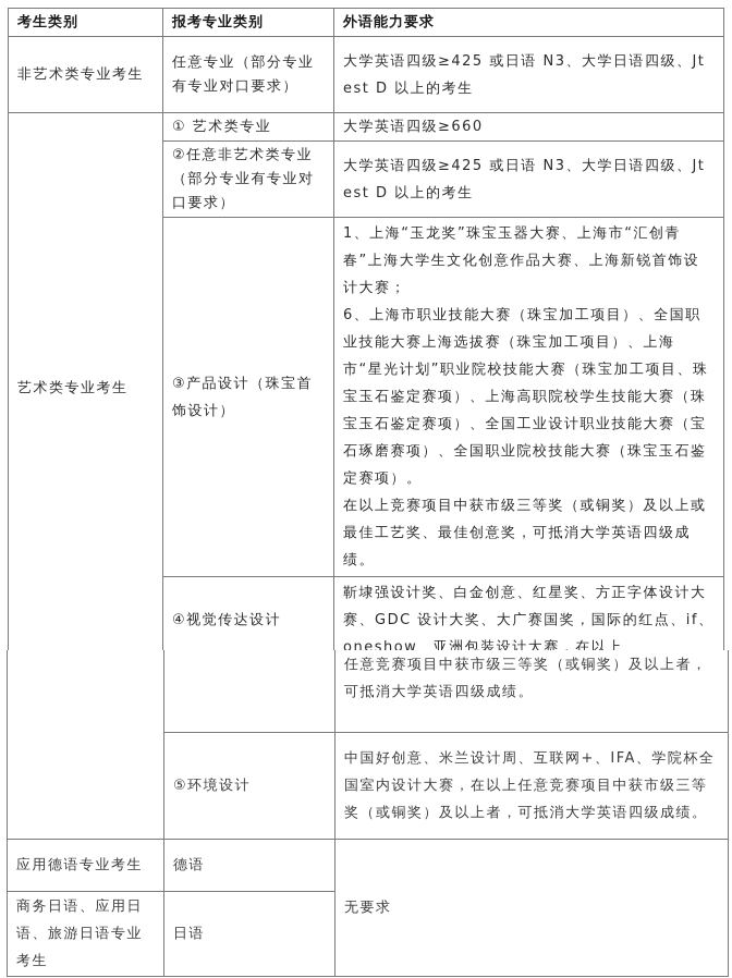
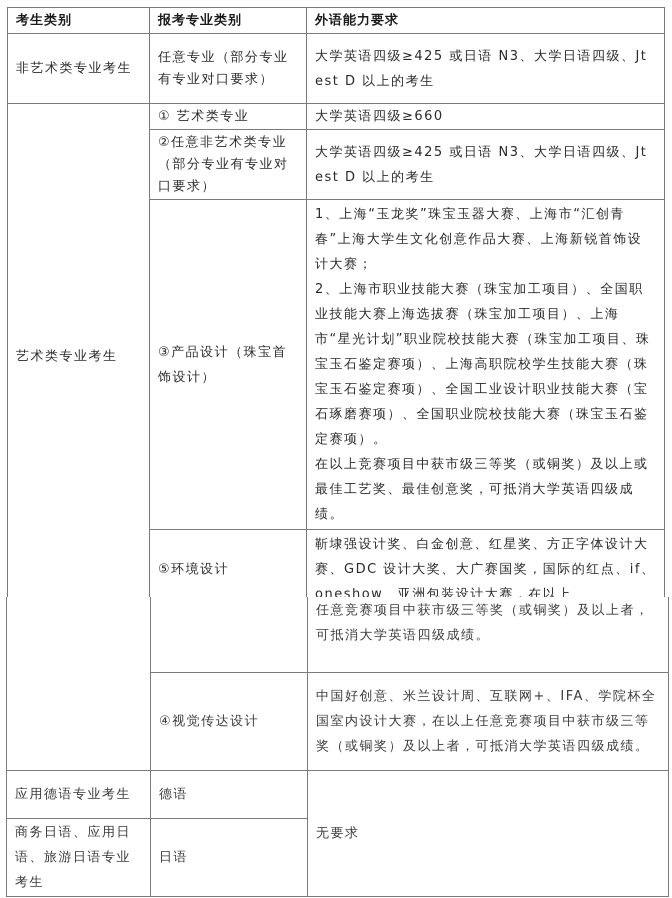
  考生类别	报考专业类别	外语能力要求
  非艺术类专业考生	任意专业（部分专业有专业对口要求）	大学英语四级≥425 或日语 N3、大学日语四级、Jtest D 以上的考生
  艺术类专业考生	① 艺术类专业	大学英语四级≥660
  ②任意非艺术类专业（部分专业有专业对口要求）	大学英语四级≥425 或日语 N3、大学日语四级、Jtest D 以上的考生
- ③产品设计（珠宝首饰设计）	1、上海“玉龙奖”珠宝玉器大赛、上海市“汇创青春”上海大学生文化创意作品大赛、上海新锐首饰设计大赛； 6、上海市职业技能大赛（珠宝加工项目）、全国职业技能大赛上海选拔赛（珠宝加工项目）、上海市“星光计划”职业院校技能大赛（珠宝加工项目、珠宝玉石鉴定赛项）、上海高职院校学生技能大赛（珠宝玉石鉴定赛项）、全国工业设计职业技能大赛（宝石琢磨赛项）、全国职业院校技能大赛（珠宝玉石鉴定赛项）。 在以上竞赛项目中获市级三等奖（或铜奖）及以上或最佳工艺奖、最佳创意奖，可抵消大学英语四级成绩。
+ ③产品设计（珠宝首饰设计）	1、上海“玉龙奖”珠宝玉器大赛、上海市“汇创青春”上海大学生文化创意作品大赛、上海新锐首饰设计大赛； 2、上海市职业技能大赛（珠宝加工项目）、全国职业技能大赛上海选拔赛（珠宝加工项目）、上海市“星光计划”职业院校技能大赛（珠宝加工项目、珠宝玉石鉴定赛项）、上海高职院校学生技能大赛（珠宝玉石鉴定赛项）、全国工业设计职业技能大赛（宝石琢磨赛项）、全国职业院校技能大赛（珠宝玉石鉴定赛项）。 在以上竞赛项目中获市级三等奖（或铜奖）及以上或最佳工艺奖、最佳创意奖，可抵消大学英语四级成绩。
- ④视觉传达设计	靳埭强设计奖、白金创意、红星奖、方正字体设计大赛、GDC 设计大奖、大广赛国奖，国际的红点、if、oneshow、亚洲包装设计大赛，在以上
+ ⑤环境设计	靳埭强设计奖、白金创意、红星奖、方正字体设计大赛、GDC 设计大奖、大广赛国奖，国际的红点、if、oneshow、亚洲包装设计大赛，在以上
  		任意竞赛项目中获市级三等奖（或铜奖）及以上者，可抵消大学英语四级成绩。
- ⑤环境设计	中国好创意、米兰设计周、互联网+、IFA、学院杯全国室内设计大赛，在以上任意竞赛项目中获市级三等奖（或铜奖）及以上者，可抵消大学英语四级成绩。
+ ④视觉传达设计	中国好创意、米兰设计周、互联网+、IFA、学院杯全国室内设计大赛，在以上任意竞赛项目中获市级三等奖（或铜奖）及以上者，可抵消大学英语四级成绩。
  应用德语专业考生	德语	无要求
  商务日语、应用日语、旅游日语专业考生	日语
